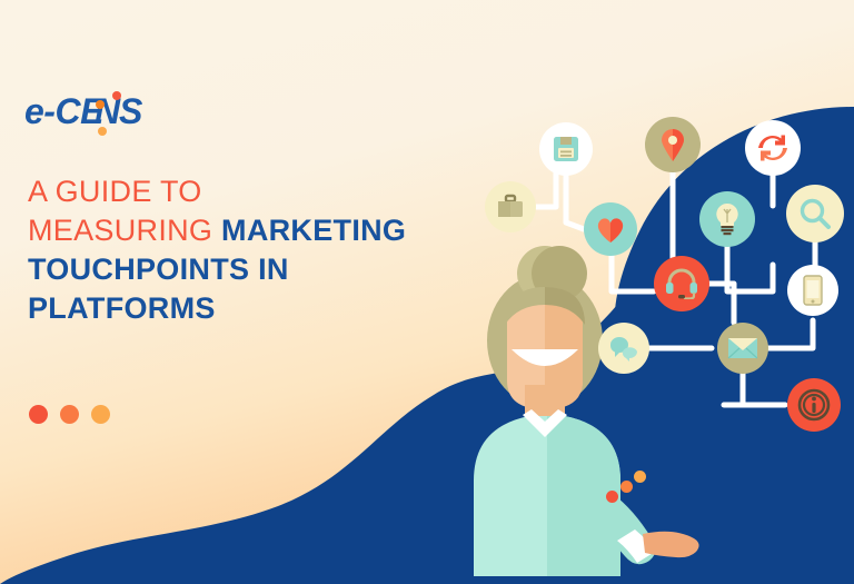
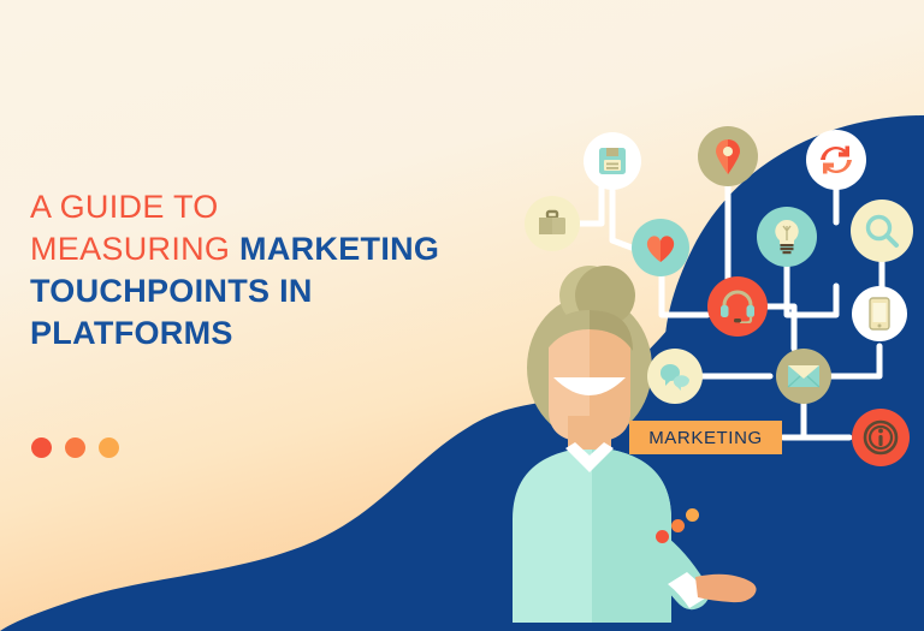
- e-CE
- N
- S
  A GUIDE TO
  MEASURING MARKETING
  TOUCHPOINTS IN
  PLATFORMS
+ MARKETING
